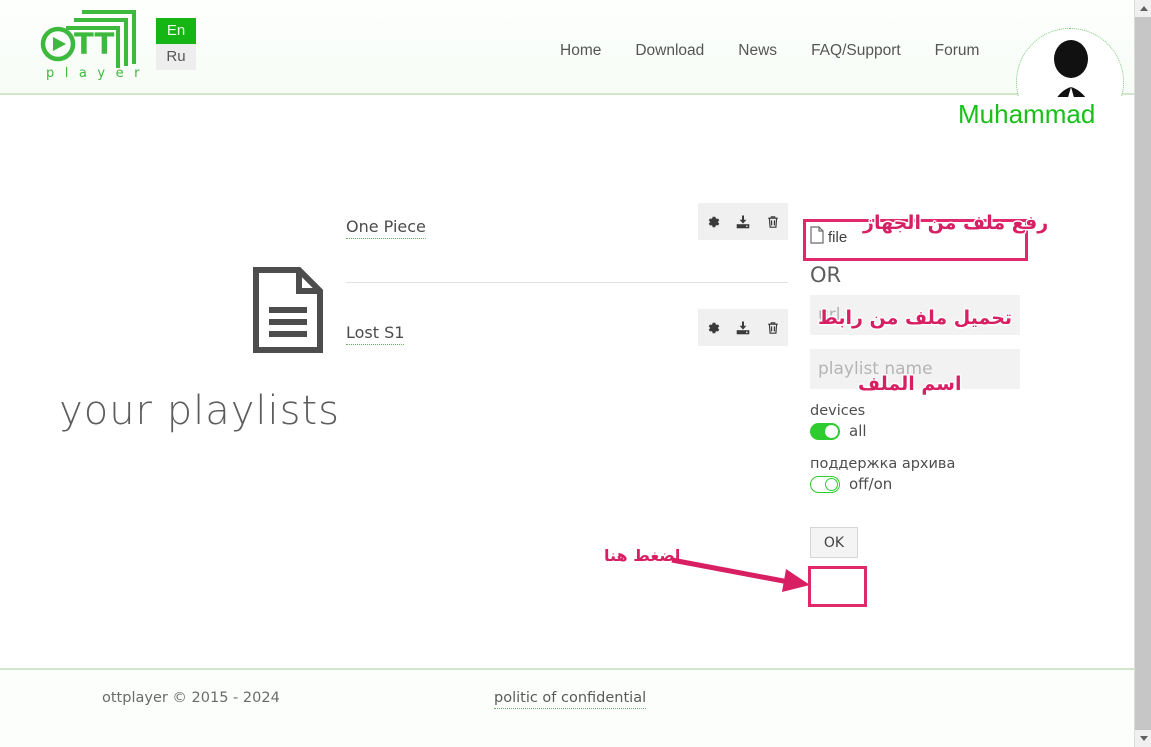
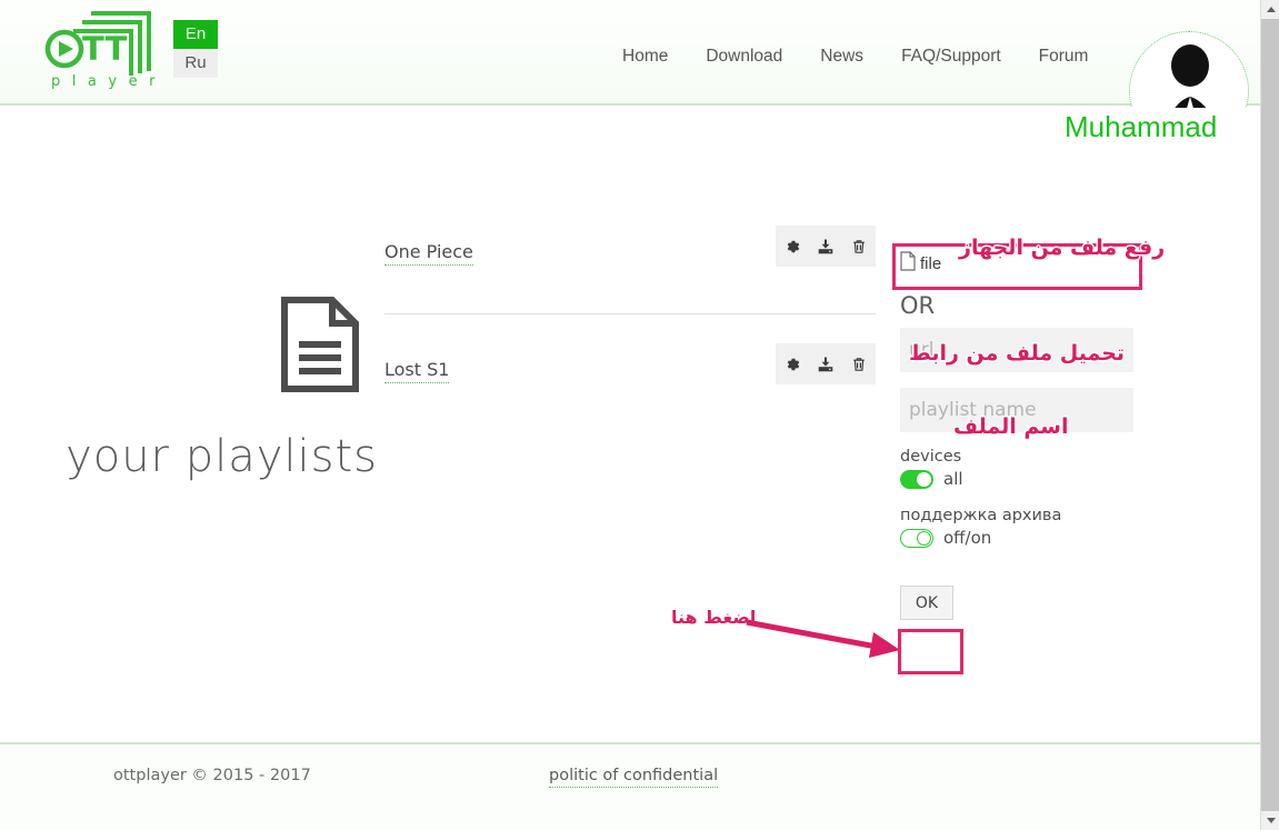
  TT
  p l a y e r
  En
  Ru
  Home
  Download
  News
  FAQ/Support
  Forum
  Muhammad
  your playlists
  One Piece
  Lost S1
  file
  OR
  url
  playlist name
  devices
  all
  поддержка архива
  off/on
  OK
- ottplayer © 2015 - 2024
+ ottplayer © 2015 - 2017
  politic of confidential
  رفع ملف من الجهاز
  تحميل ملف من رابط
  اسم الملف
  اضغط هنا
